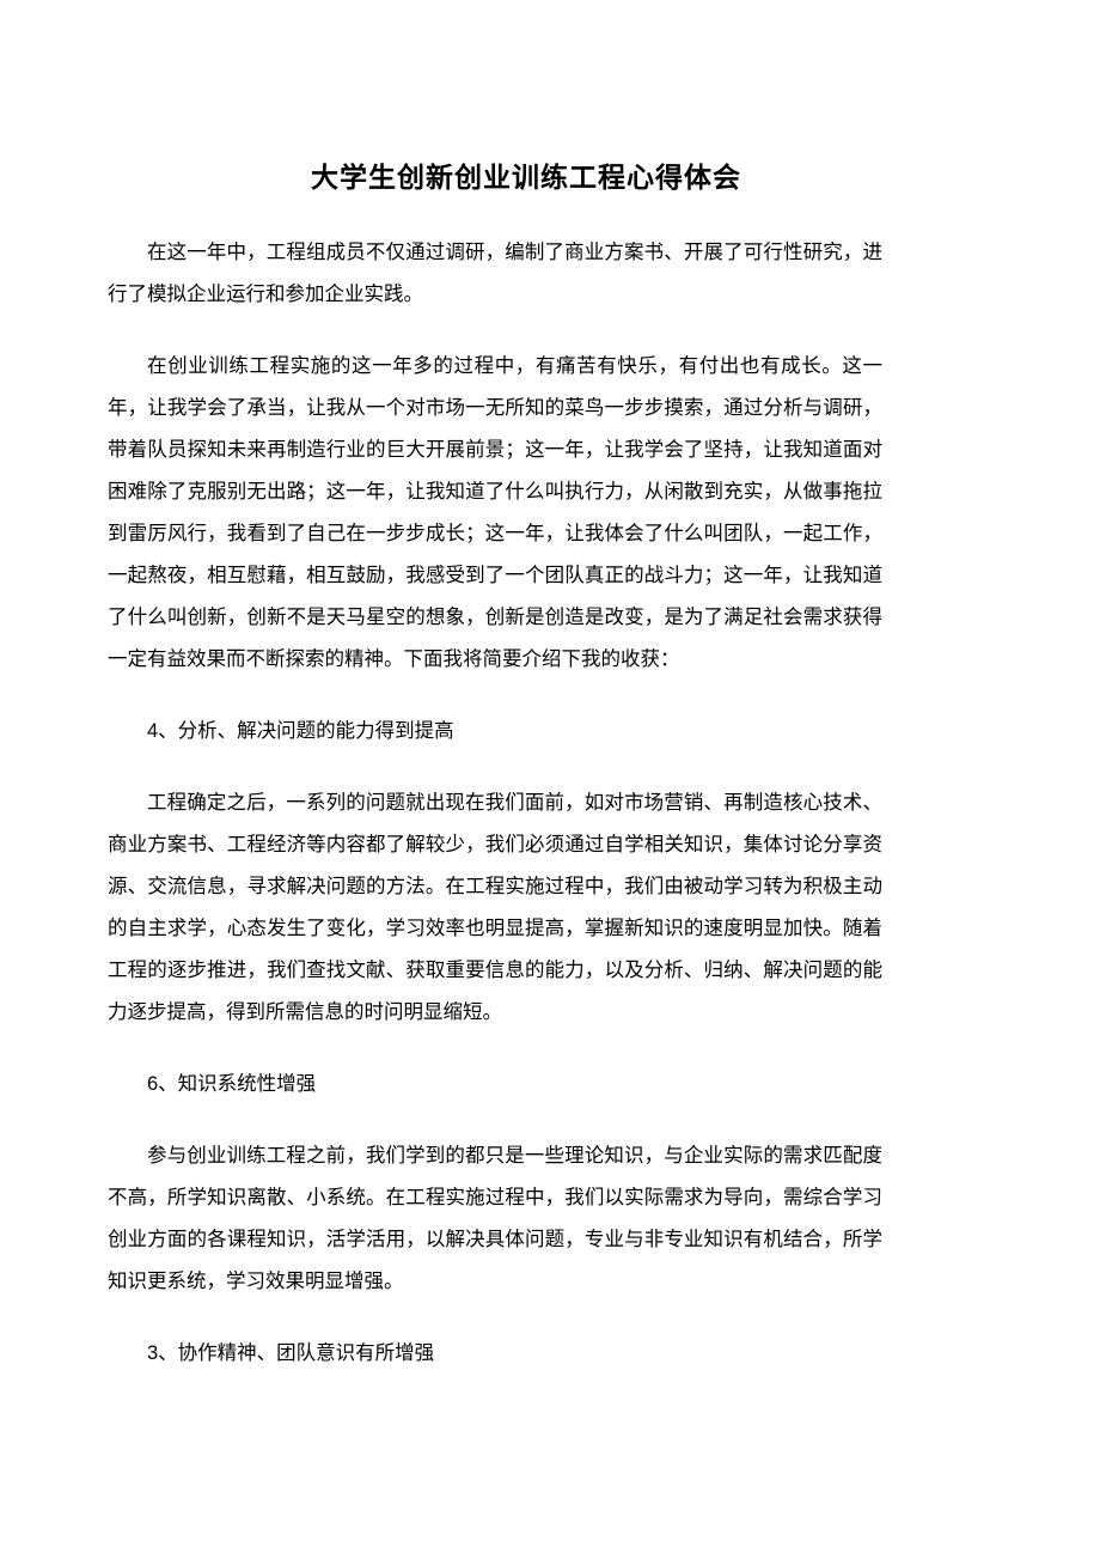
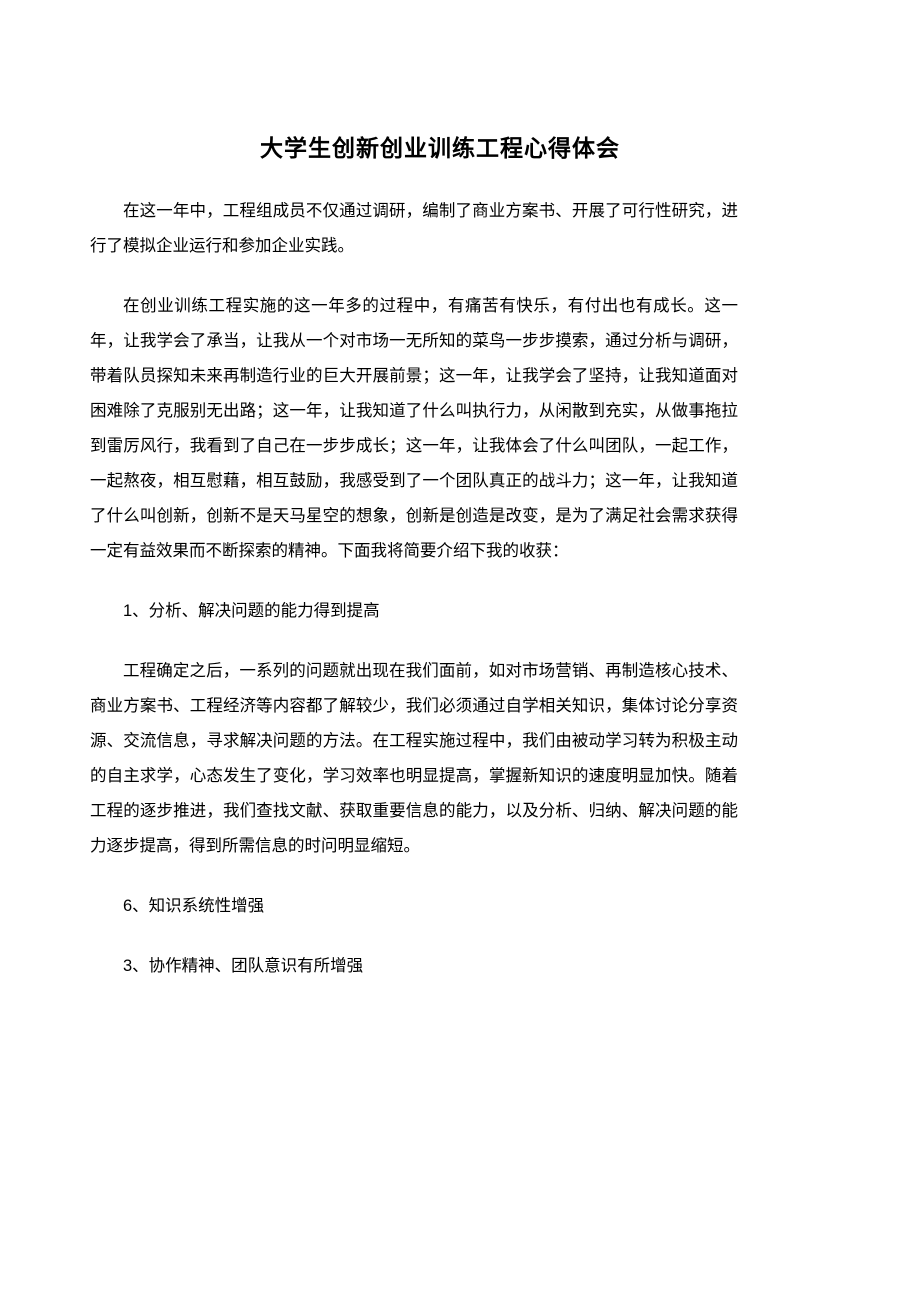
  大学生创新创业训练工程心得体会
  在这一年中，工程组成员不仅通过调研，编制了商业方案书、开展了可行性研究，进行了模拟企业运行和参加企业实践。
  在创业训练工程实施的这一年多的过程中，有痛苦有快乐，有付出也有成长。这一年，让我学会了承当，让我从一个对市场一无所知的菜鸟一步步摸索，通过分析与调研，带着队员探知未来再制造行业的巨大开展前景；这一年，让我学会了坚持，让我知道面对困难除了克服别无出路；这一年，让我知道了什么叫执行力，从闲散到充实，从做事拖拉到雷厉风行，我看到了自己在一步步成长；这一年，让我体会了什么叫团队，一起工作，一起熬夜，相互慰藉，相互鼓励，我感受到了一个团队真正的战斗力；这一年，让我知道了什么叫创新，创新不是天马星空的想象，创新是创造是改变，是为了满足社会需求获得一定有益效果而不断探索的精神。下面我将简要介绍下我的收获：
- 4、分析、解决问题的能力得到提高
+ 1、分析、解决问题的能力得到提高
  工程确定之后，一系列的问题就出现在我们面前，如对市场营销、再制造核心技术、商业方案书、工程经济等内容都了解较少，我们必须通过自学相关知识，集体讨论分享资源、交流信息，寻求解决问题的方法。在工程实施过程中，我们由被动学习转为积极主动的自主求学，心态发生了变化，学习效率也明显提高，掌握新知识的速度明显加快。随着工程的逐步推进，我们查找文献、获取重要信息的能力，以及分析、归纳、解决问题的能力逐步提高，得到所需信息的时问明显缩短。
  6、知识系统性增强
- 参与创业训练工程之前，我们学到的都只是一些理论知识，与企业实际的需求匹配度不高，所学知识离散、小系统。在工程实施过程中，我们以实际需求为导向，需综合学习创业方面的各课程知识，活学活用，以解决具体问题，专业与非专业知识有机结合，所学知识更系统，学习效果明显增强。
  3、协作精神、团队意识有所增强
